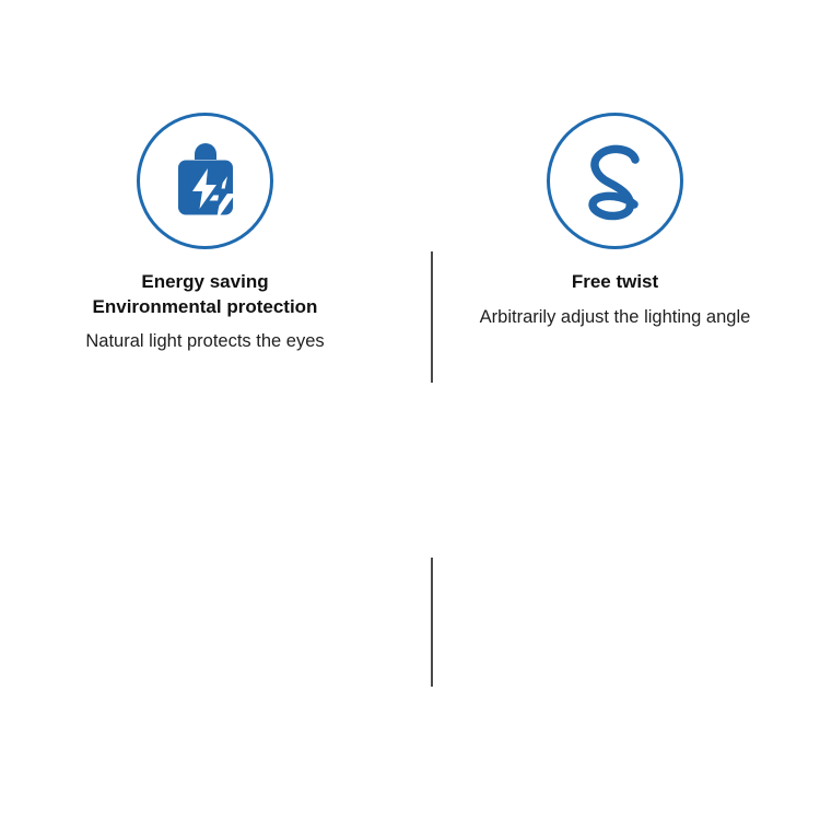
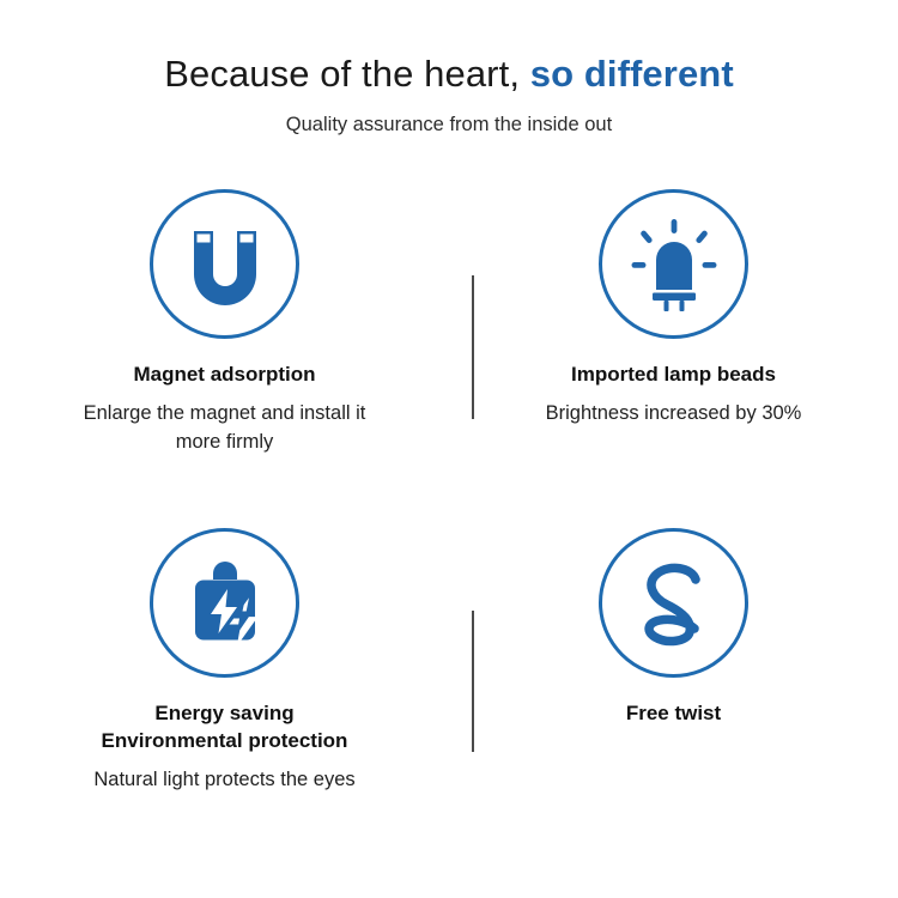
+ Because of the heart, so different
+ Quality assurance from the inside out
+ Magnet adsorption
+ Enlarge the magnet and install it more firmly
+ Imported lamp beads
+ Brightness increased by 30%
  Energy saving
  Environmental protection
  Natural light protects the eyes
  Free twist
- Arbitrarily adjust the lighting angle
